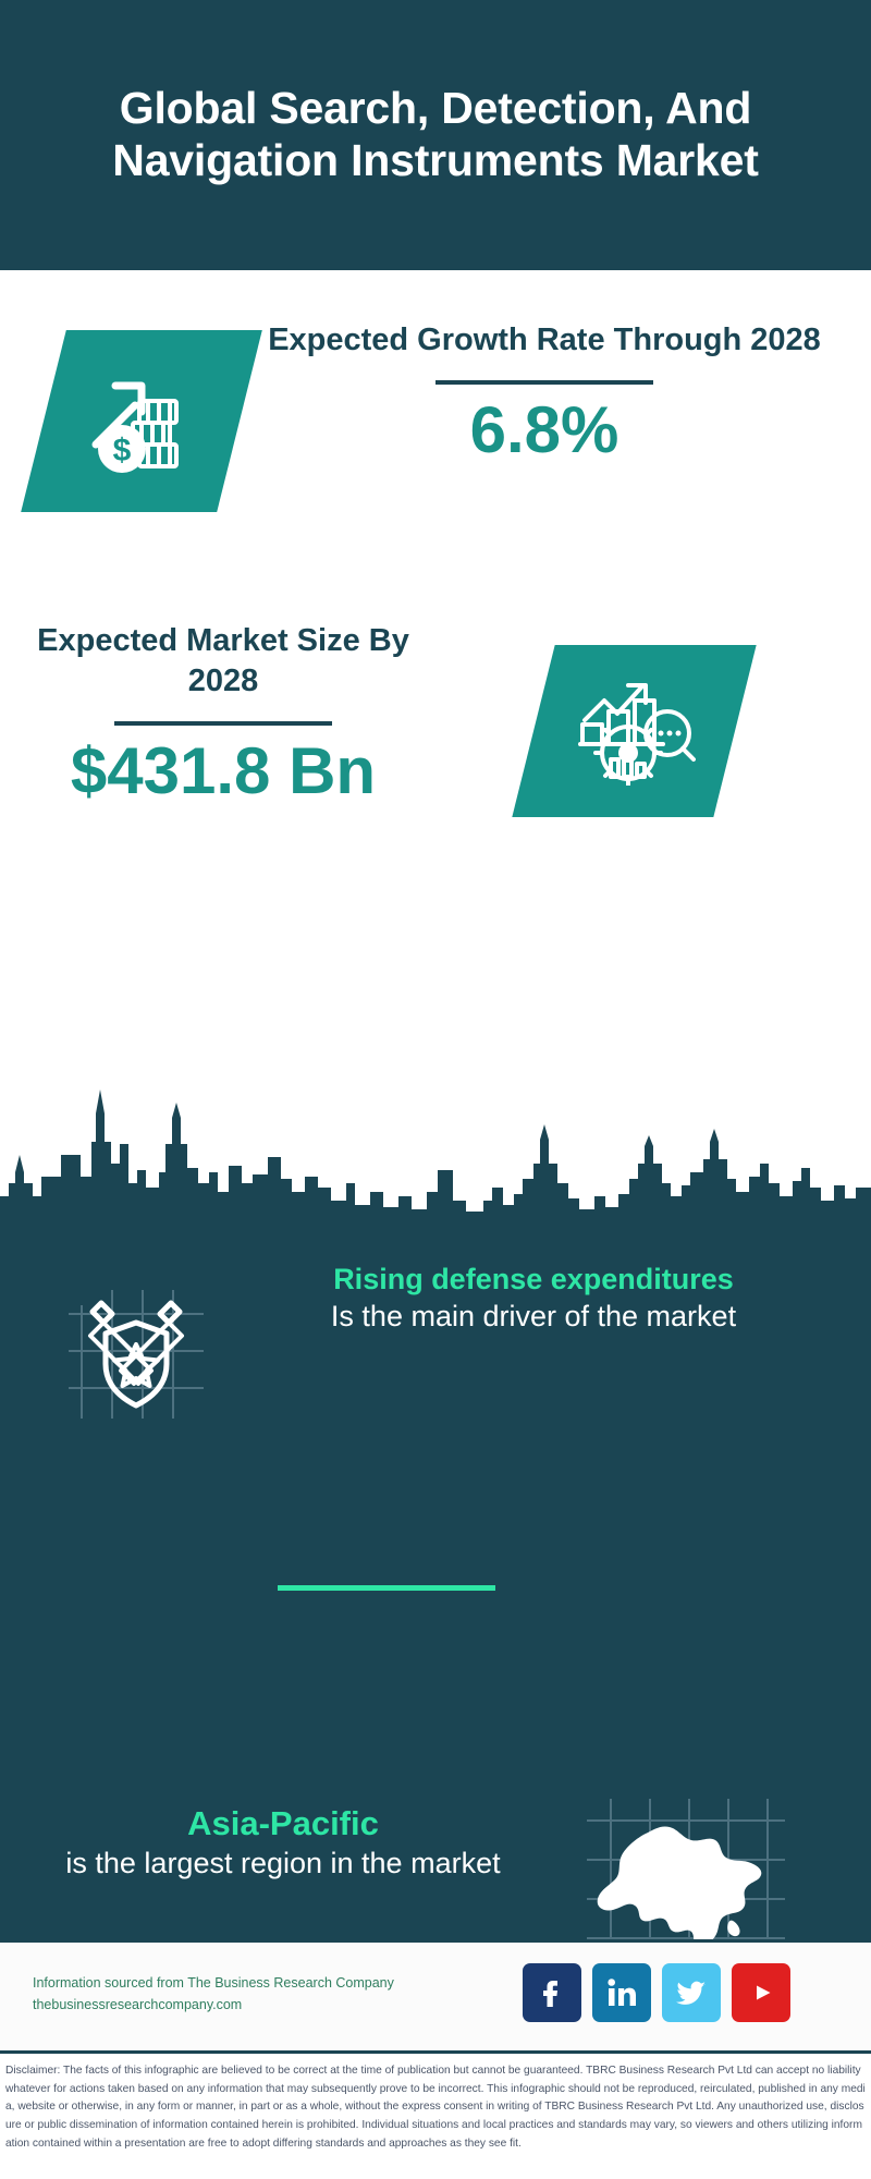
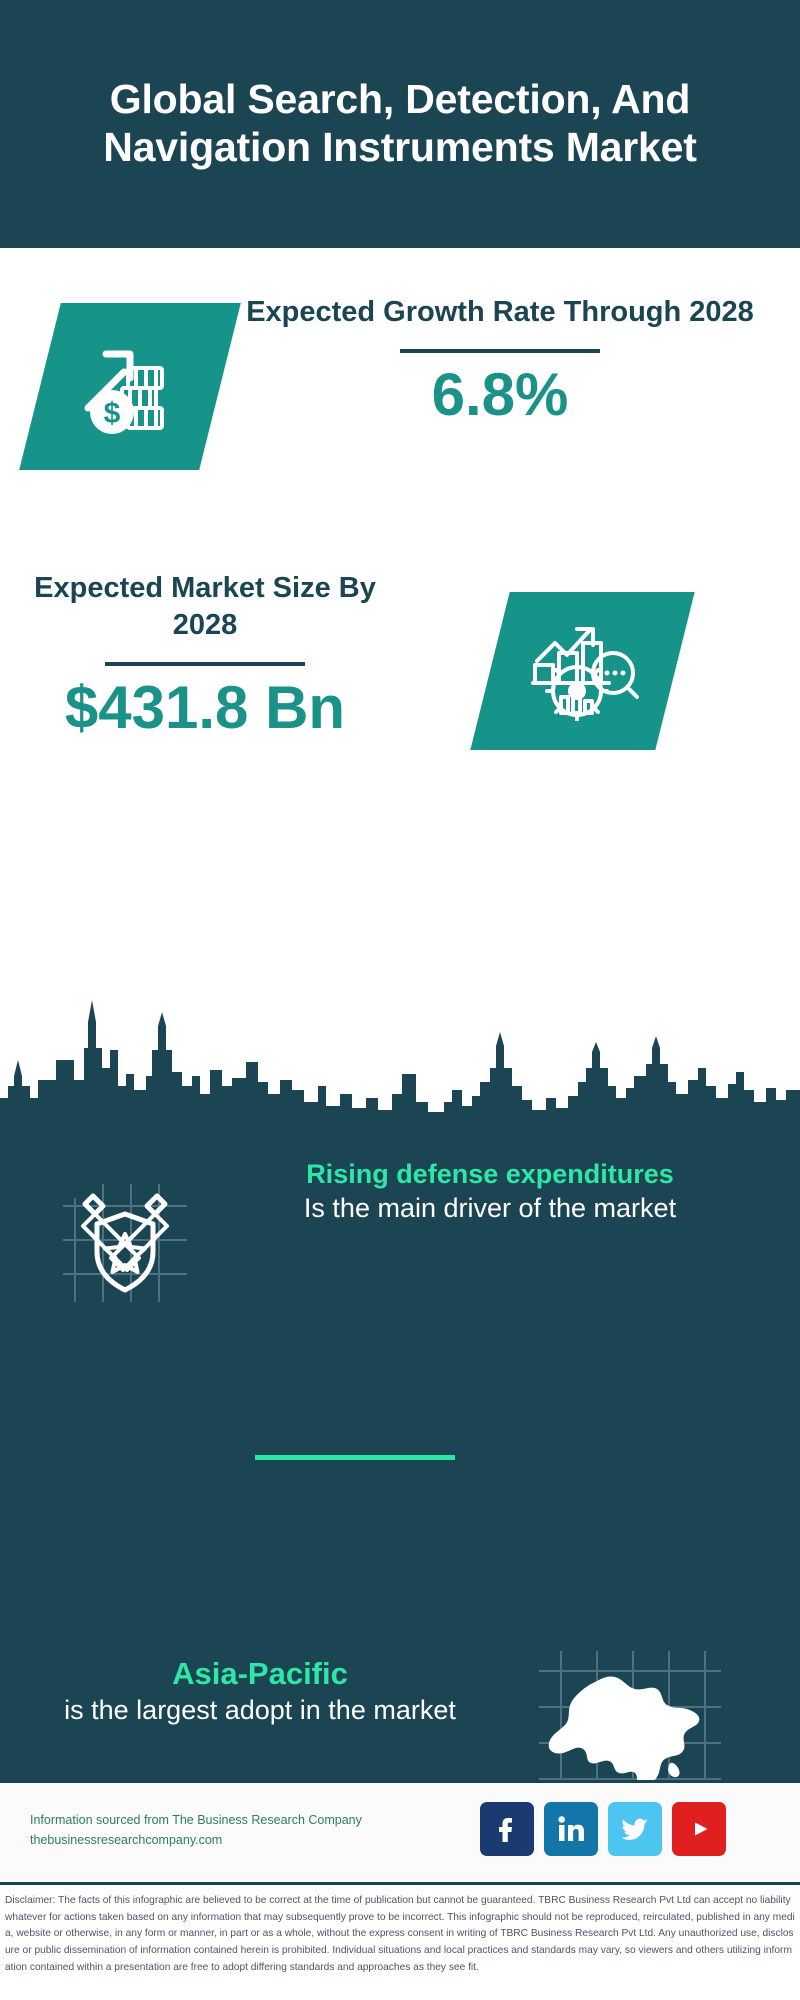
  Global Search, Detection, And Navigation Instruments Market
  Expected Growth Rate Through 2028
  6.8%
  Expected Market Size By 2028
  $431.8 Bn
  Rising defense expenditures
  Is the main driver of the market
  Asia-Pacific
- is the largest region in the market
+ is the largest adopt in the market
  Information sourced from The Business Research Company
  thebusinessresearchcompany.com
  Disclaimer: The facts of this infographic are believed to be correct at the time of publication but cannot be guaranteed. TBRC Business Research Pvt Ltd can accept no liability whatever for actions taken based on any information that may subsequently prove to be incorrect. This infographic should not be reproduced, reirculated, published in any media, website or otherwise, in any form or manner, in part or as a whole, without the express consent in writing of TBRC Business Research Pvt Ltd. Any unauthorized use, disclosure or public dissemination of information contained herein is prohibited. Individual situations and local practices and standards may vary, so viewers and others utilizing information contained within a presentation are free to adopt differing standards and approaches as they see fit.
